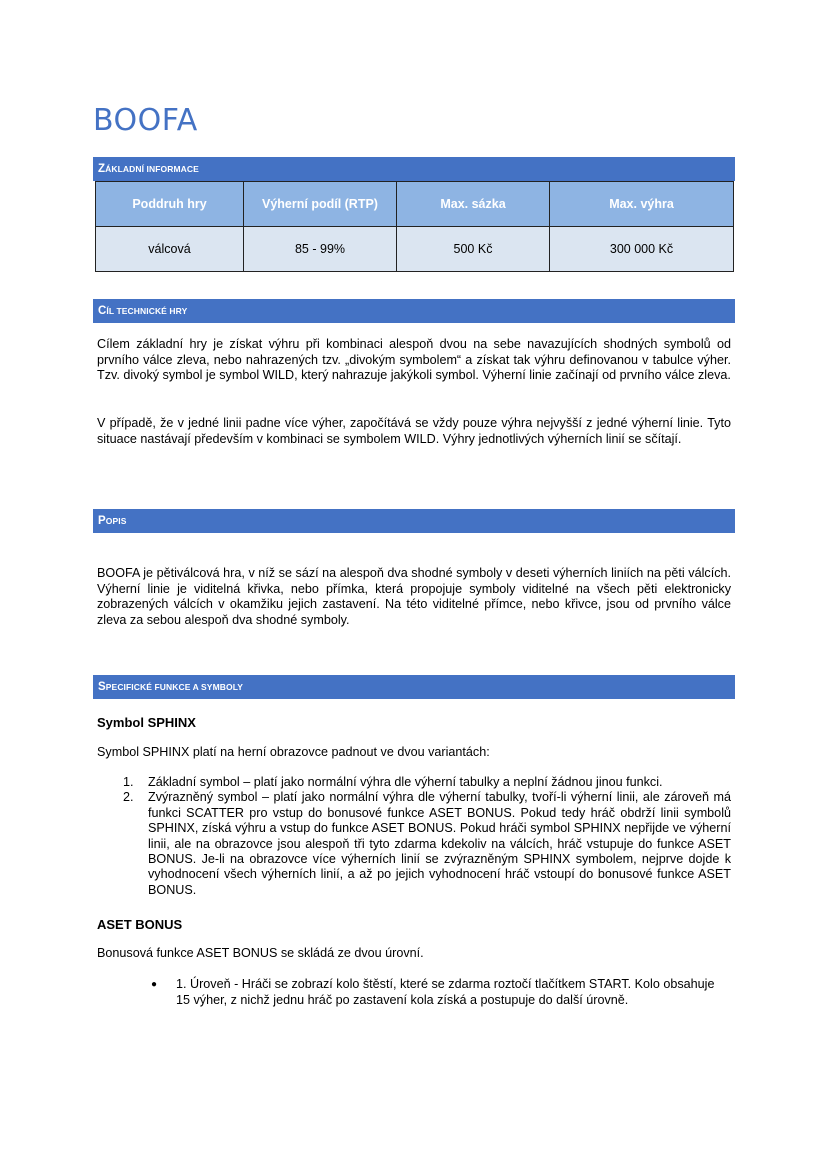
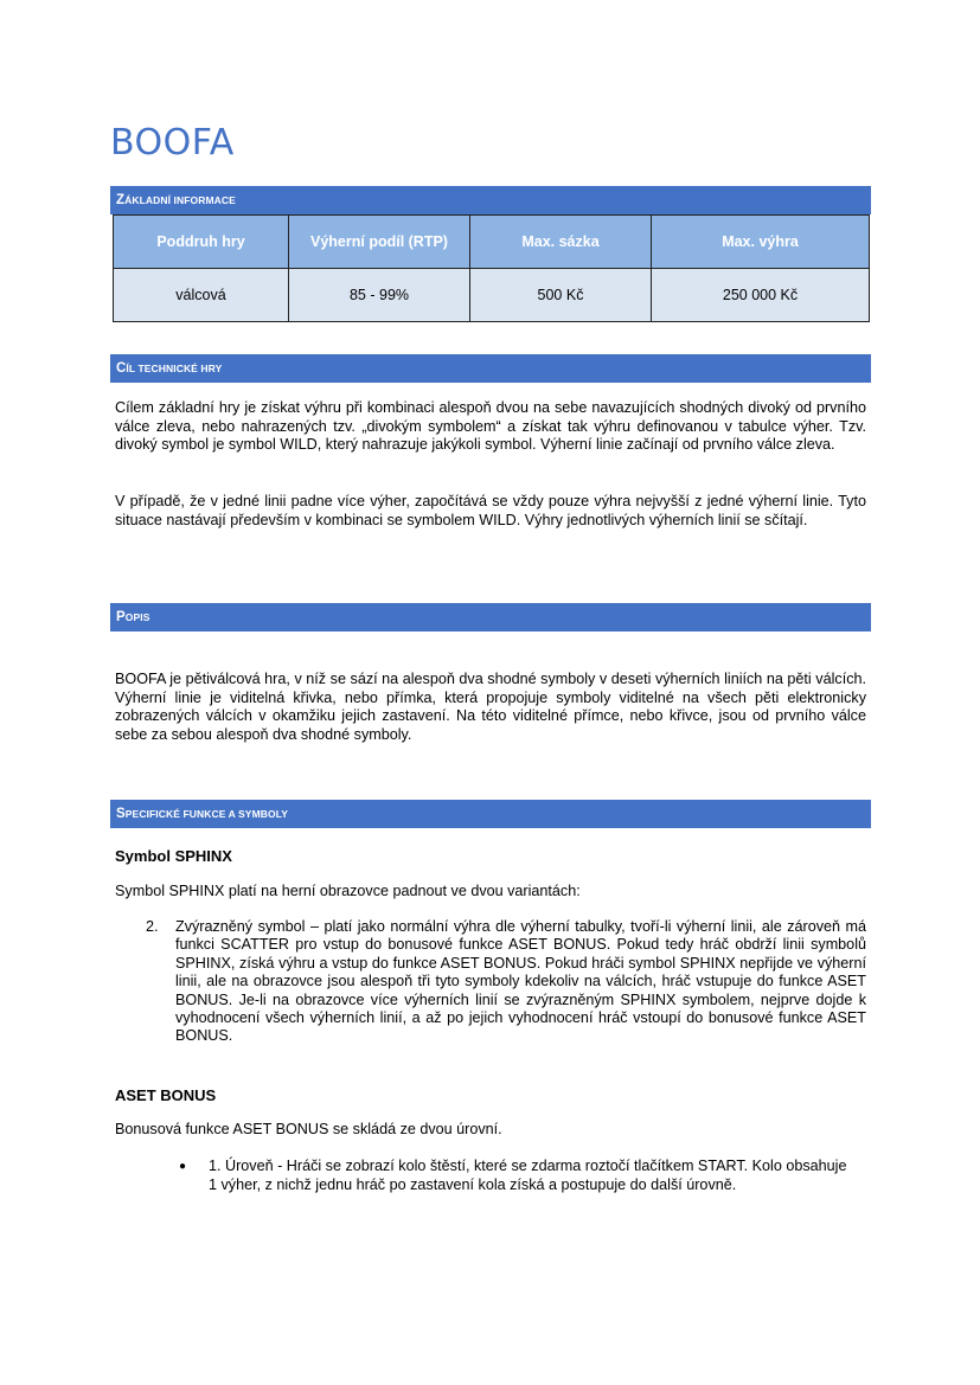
  BOOFA
  ZÁKLADNÍ INFORMACE
  Poddruh hry	Výherní podíl (RTP)	Max. sázka	Max. výhra
- válcová	85 - 99%	500 Kč	300 000 Kč
+ válcová	85 - 99%	500 Kč	250 000 Kč
  CÍL TECHNICKÉ HRY
- Cílem základní hry je získat výhru při kombinaci alespoň dvou na sebe navazujících shodných symbolů od prvního válce zleva, nebo nahrazených tzv. „divokým symbolem“ a získat tak výhru definovanou v tabulce výher. Tzv. divoký symbol je symbol WILD, který nahrazuje jakýkoli symbol. Výherní linie začínají od prvního válce zleva.
+ Cílem základní hry je získat výhru při kombinaci alespoň dvou na sebe navazujících shodných divoký od prvního válce zleva, nebo nahrazených tzv. „divokým symbolem“ a získat tak výhru definovanou v tabulce výher. Tzv. divoký symbol je symbol WILD, který nahrazuje jakýkoli symbol. Výherní linie začínají od prvního válce zleva.
  V případě, že v jedné linii padne více výher, započítává se vždy pouze výhra nejvyšší z jedné výherní linie. Tyto situace nastávají především v kombinaci se symbolem WILD. Výhry jednotlivých výherních linií se sčítají.
  POPIS
- BOOFA je pětiválcová hra, v níž se sází na alespoň dva shodné symboly v deseti výherních liniích na pěti válcích. Výherní linie je viditelná křivka, nebo přímka, která propojuje symboly viditelné na všech pěti elektronicky zobrazených válcích v okamžiku jejich zastavení. Na této viditelné přímce, nebo křivce, jsou od prvního válce zleva za sebou alespoň dva shodné symboly.
+ BOOFA je pětiválcová hra, v níž se sází na alespoň dva shodné symboly v deseti výherních liniích na pěti válcích. Výherní linie je viditelná křivka, nebo přímka, která propojuje symboly viditelné na všech pěti elektronicky zobrazených válcích v okamžiku jejich zastavení. Na této viditelné přímce, nebo křivce, jsou od prvního válce sebe za sebou alespoň dva shodné symboly.
  SPECIFICKÉ FUNKCE A SYMBOLY
  Symbol SPHINX
  Symbol SPHINX platí na herní obrazovce padnout ve dvou variantách:
- 1.
- Základní symbol – platí jako normální výhra dle výherní tabulky a neplní žádnou jinou funkci.
  2.
- Zvýrazněný symbol – platí jako normální výhra dle výherní tabulky, tvoří-li výherní linii, ale zároveň má funkci SCATTER pro vstup do bonusové funkce ASET BONUS. Pokud tedy hráč obdrží linii symbolů SPHINX, získá výhru a vstup do funkce ASET BONUS. Pokud hráči symbol SPHINX nepřijde ve výherní linii, ale na obrazovce jsou alespoň tři tyto zdarma kdekoliv na válcích, hráč vstupuje do funkce ASET BONUS. Je-li na obrazovce více výherních linií se zvýrazněným SPHINX symbolem, nejprve dojde k vyhodnocení všech výherních linií, a až po jejich vyhodnocení hráč vstoupí do bonusové funkce ASET BONUS.
+ Zvýrazněný symbol – platí jako normální výhra dle výherní tabulky, tvoří-li výherní linii, ale zároveň má funkci SCATTER pro vstup do bonusové funkce ASET BONUS. Pokud tedy hráč obdrží linii symbolů SPHINX, získá výhru a vstup do funkce ASET BONUS. Pokud hráči symbol SPHINX nepřijde ve výherní linii, ale na obrazovce jsou alespoň tři tyto symboly kdekoliv na válcích, hráč vstupuje do funkce ASET BONUS. Je-li na obrazovce více výherních linií se zvýrazněným SPHINX symbolem, nejprve dojde k vyhodnocení všech výherních linií, a až po jejich vyhodnocení hráč vstoupí do bonusové funkce ASET BONUS.
  ASET BONUS
  Bonusová funkce ASET BONUS se skládá ze dvou úrovní.
  ●
- 1. Úroveň - Hráči se zobrazí kolo štěstí, které se zdarma roztočí tlačítkem START. Kolo obsahuje 15 výher, z nichž jednu hráč po zastavení kola získá a postupuje do další úrovně.
+ 1. Úroveň - Hráči se zobrazí kolo štěstí, které se zdarma roztočí tlačítkem START. Kolo obsahuje 1 výher, z nichž jednu hráč po zastavení kola získá a postupuje do další úrovně.
